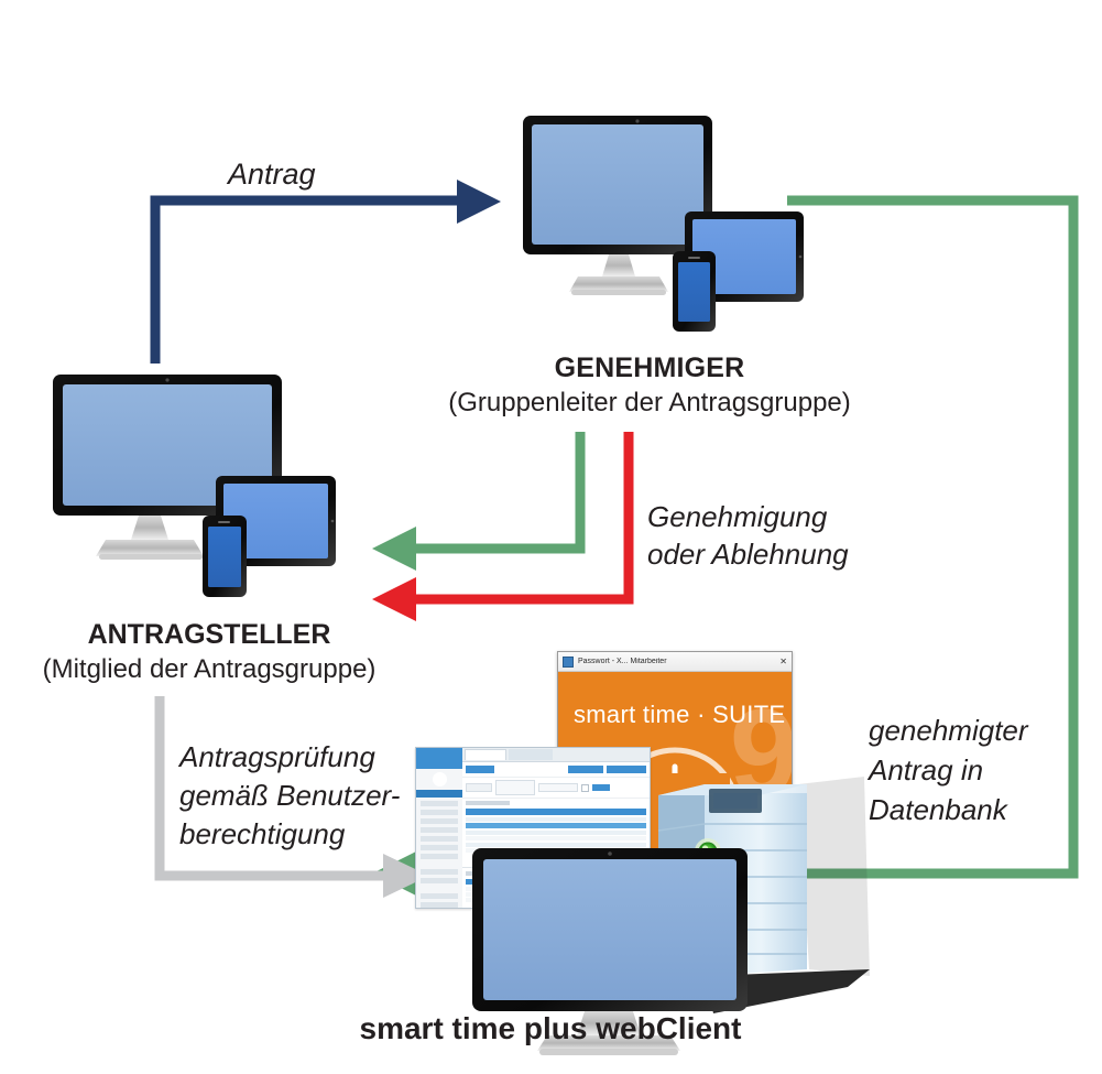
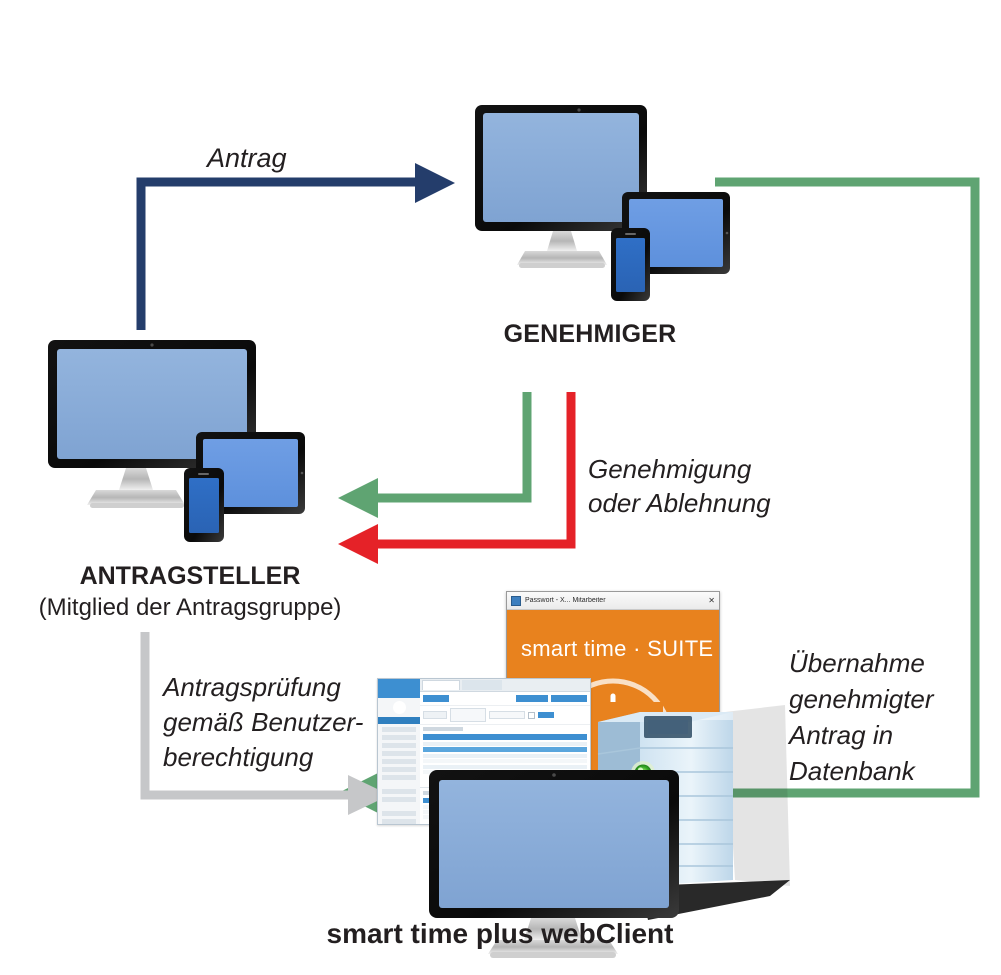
  GENEHMIGER
- (Gruppenleiter der Antragsgruppe)
  ANTRAGSTELLER
  (Mitglied der Antragsgruppe)
  Antrag
  Genehmigung
  oder Ablehnung
  Antragsprüfung
  gemäß Benutzer-
  berechtigung
+ Übernahme
  genehmigter
  Antrag in
  Datenbank
  ✕
- 9
  smart time · SUITE
  smart time plus webClient
